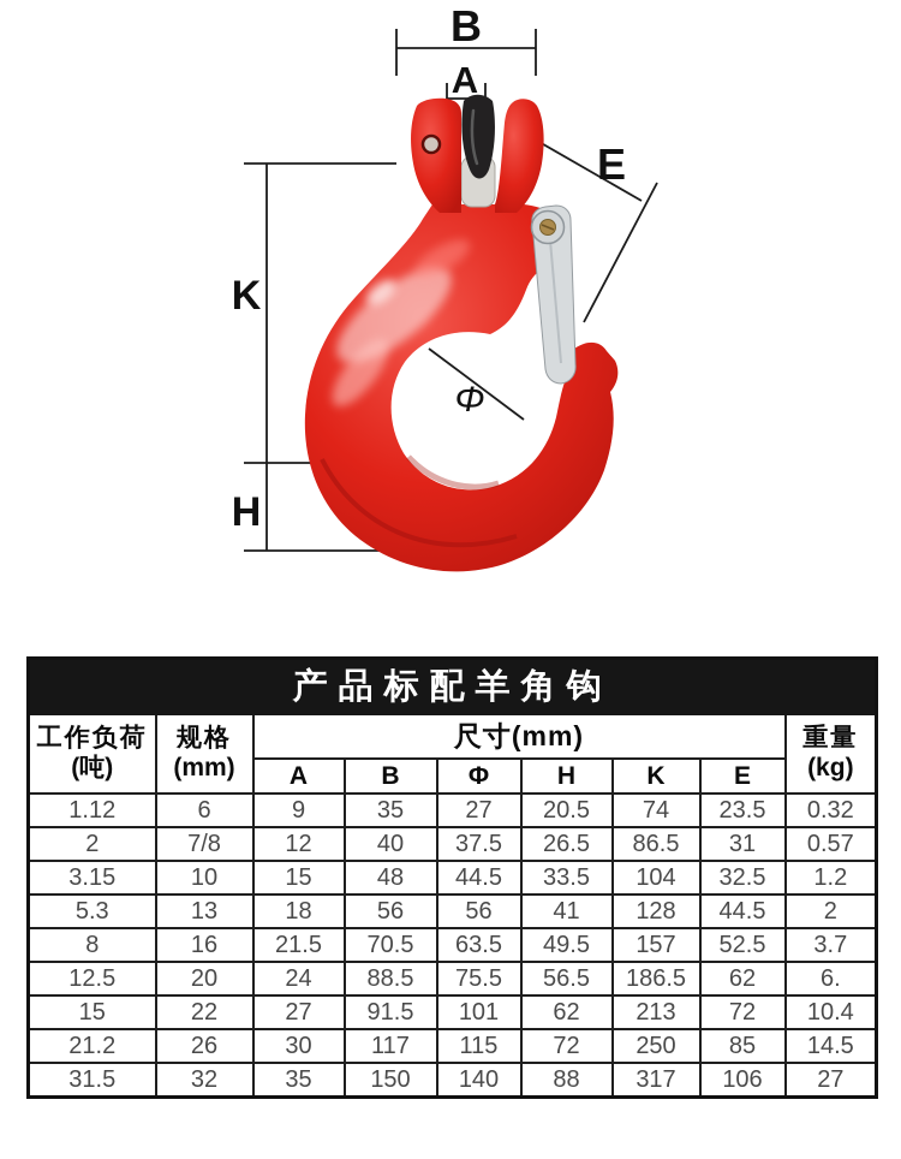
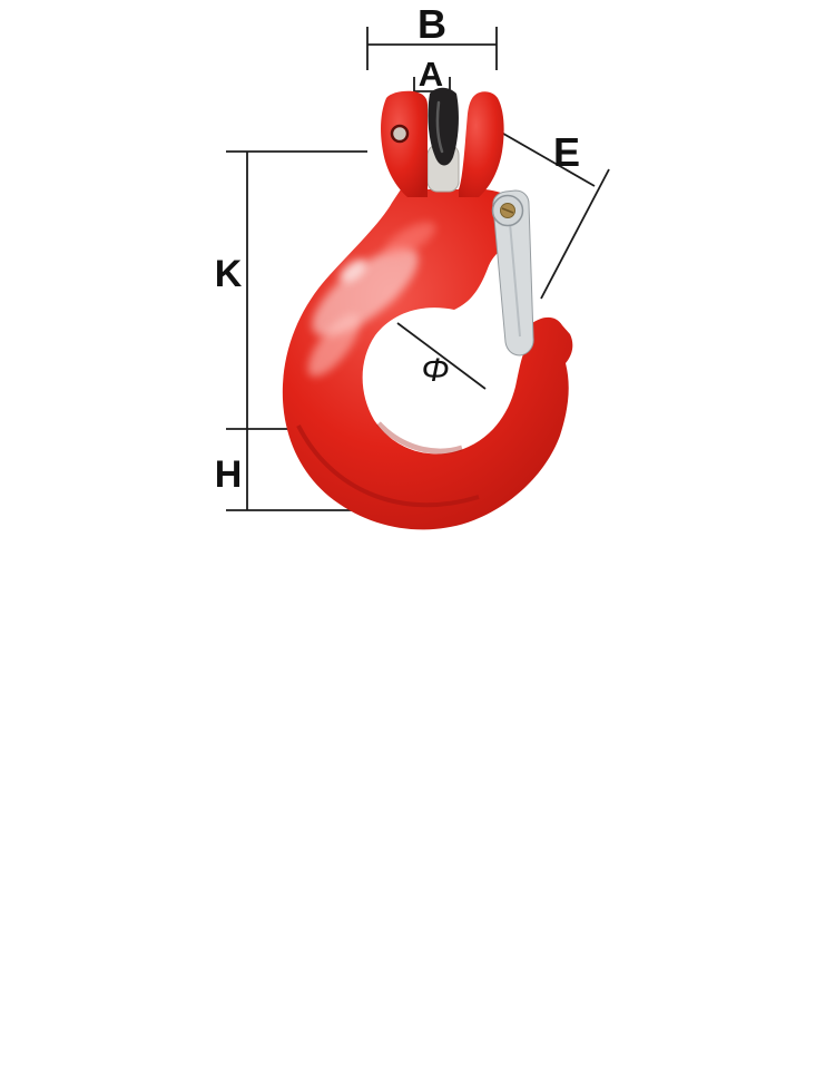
  B
  A
  E
  K
  H
  Φ
- 产品标配羊角钩
- 工作负荷 (吨)	规格 (mm)	尺寸(mm)	重量 (kg)
- A	B	Φ	H	K	E
- 1.12	6	9	35	27	20.5	74	23.5	0.32
- 2	7/8	12	40	37.5	26.5	86.5	31	0.57
- 3.15	10	15	48	44.5	33.5	104	32.5	1.2
- 5.3	13	18	56	56	41	128	44.5	2
- 8	16	21.5	70.5	63.5	49.5	157	52.5	3.7
- 12.5	20	24	88.5	75.5	56.5	186.5	62	6.
- 15	22	27	91.5	101	62	213	72	10.4
- 21.2	26	30	117	115	72	250	85	14.5
- 31.5	32	35	150	140	88	317	106	27
